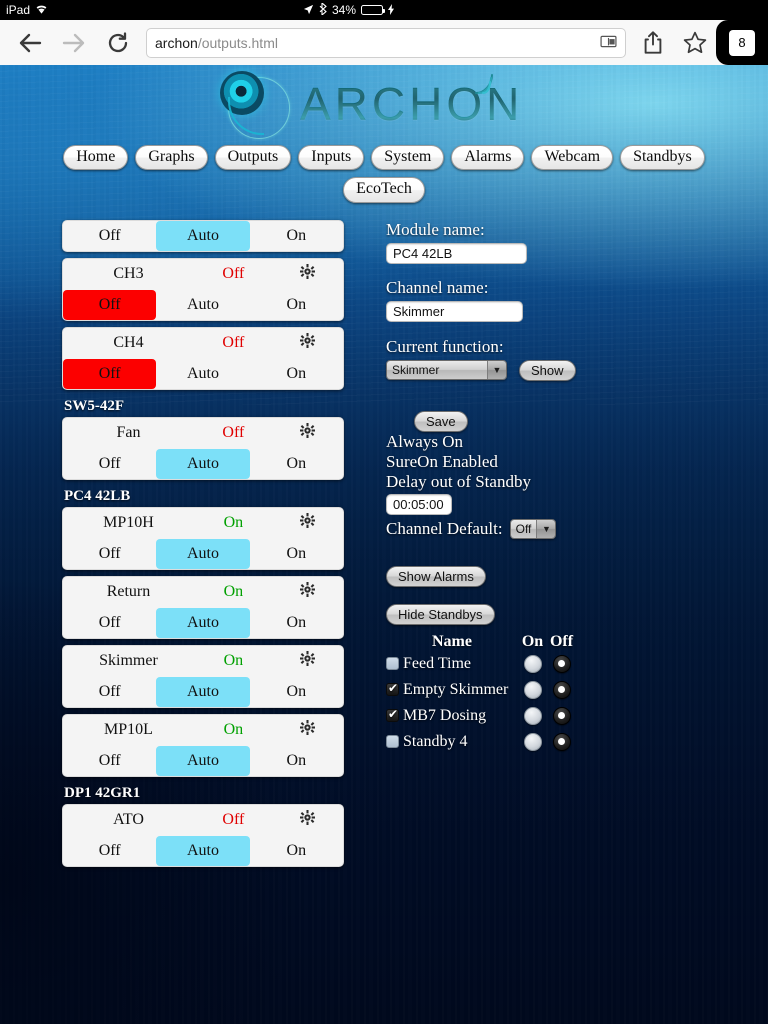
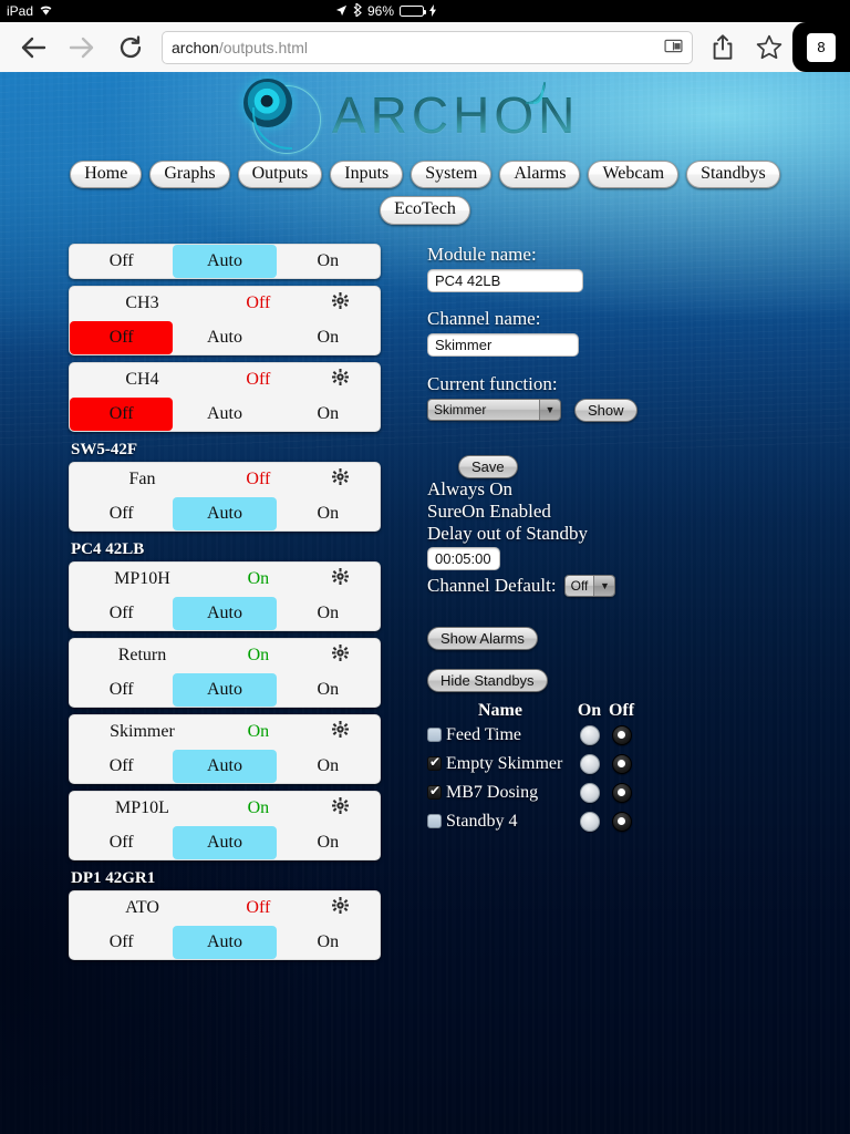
  iPad
- 34%
+ 96%
  archon
  /outputs.html
  8
  ARCHON
  Home
  Graphs
  Outputs
  Inputs
  System
  Alarms
  Webcam
  Standbys
  EcoTech
  Off
  Auto
  On
  CH3
  Off
  Off
  Auto
  On
  CH4
  Off
  Off
  Auto
  On
  SW5-42F
  Fan
  Off
  Off
  Auto
  On
  PC4 42LB
  MP10H
  On
  Off
  Auto
  On
  Return
  On
  Off
  Auto
  On
  Skimmer
  On
  Off
  Auto
  On
  MP10L
  On
  Off
  Auto
  On
  DP1 42GR1
  ATO
  Off
  Off
  Auto
  On
  Module name:
  PC4 42LB
  Channel name:
  Skimmer
  Current function:
  Skimmer
  ▼
  Show
  Save
  Always On
  SureOn Enabled
  Delay out of Standby
  00:05:00
  Channel Default:
  Off
  ▼
  Show Alarms
  Hide Standbys
  Name
  On
  Off
  Feed Time
  Empty Skimmer
  MB7 Dosing
  Standby 4
